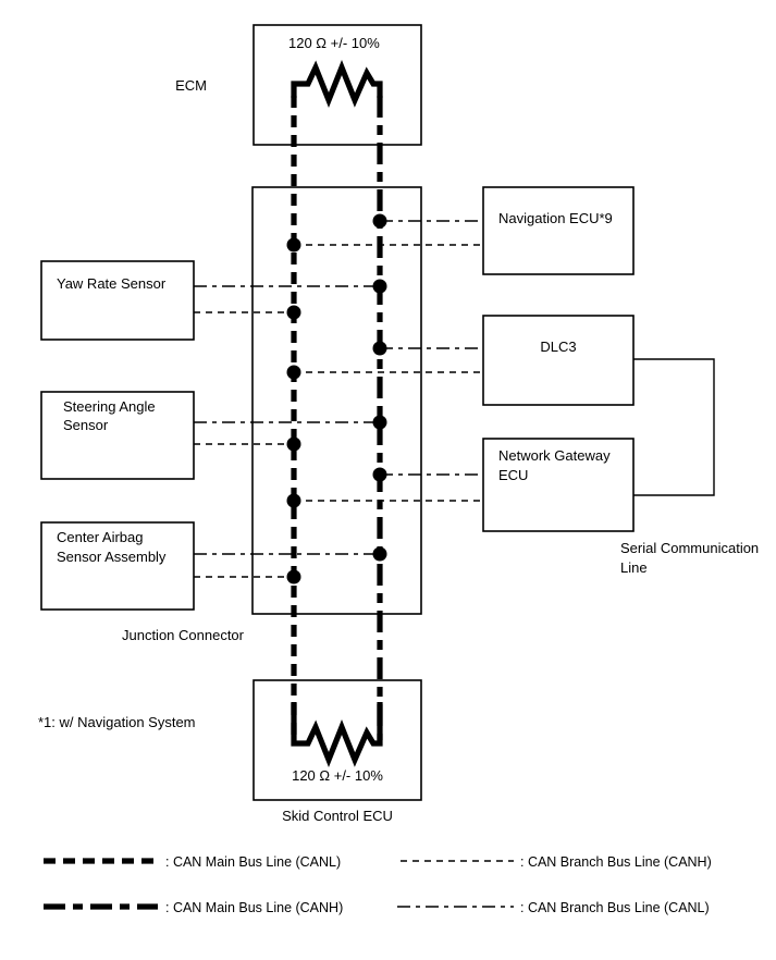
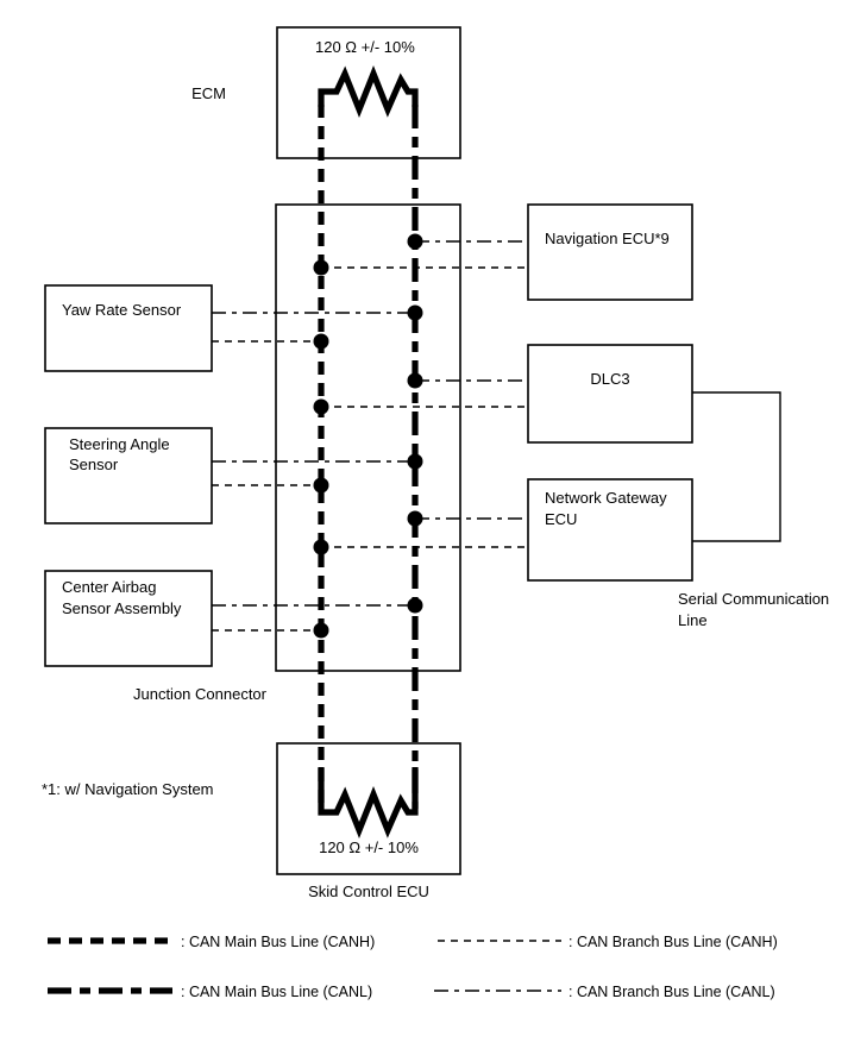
  120 Ω +/- 10%
  ECM
  Junction Connector
  120 Ω +/- 10%
  Skid Control ECU
  Yaw Rate Sensor
  Steering Angle
  Sensor
  Center Airbag
  Sensor Assembly
  Navigation ECU*9
  DLC3
  Network Gateway
  ECU
  Serial Communication
  Line
  *1: w/ Navigation System
- : CAN Main Bus Line (CANL)
+ : CAN Main Bus Line (CANH)
  : CAN Branch Bus Line (CANH)
- : CAN Main Bus Line (CANH)
+ : CAN Main Bus Line (CANL)
  : CAN Branch Bus Line (CANL)
